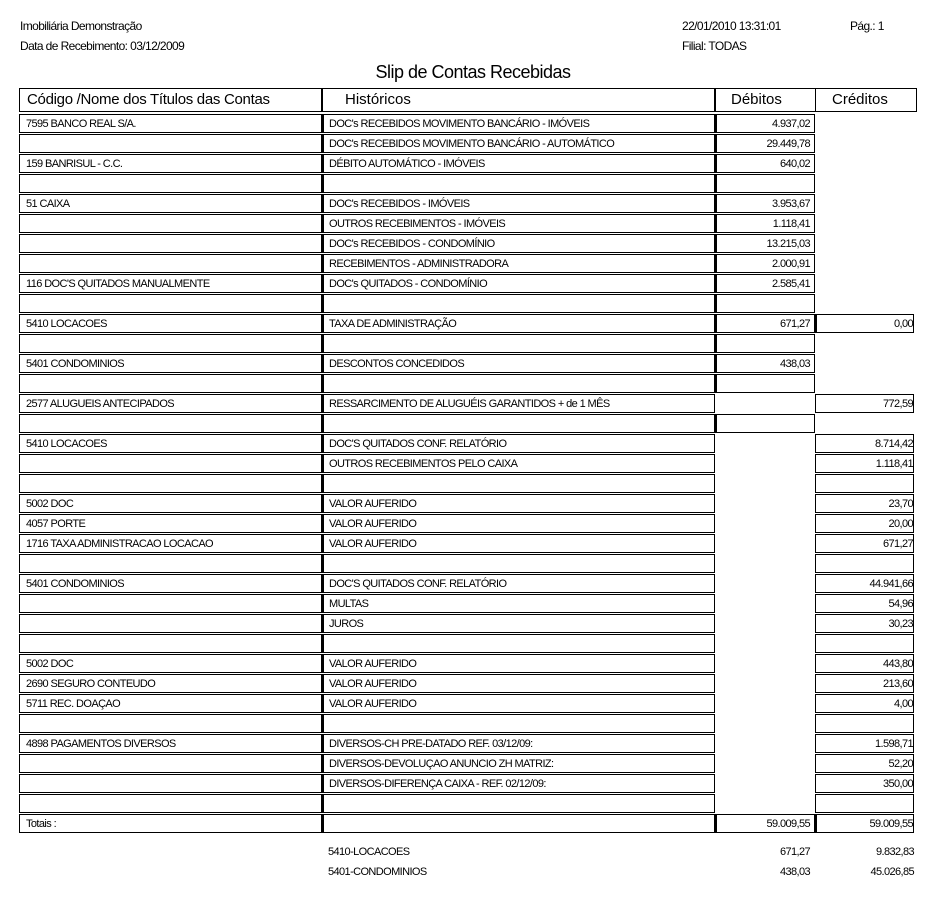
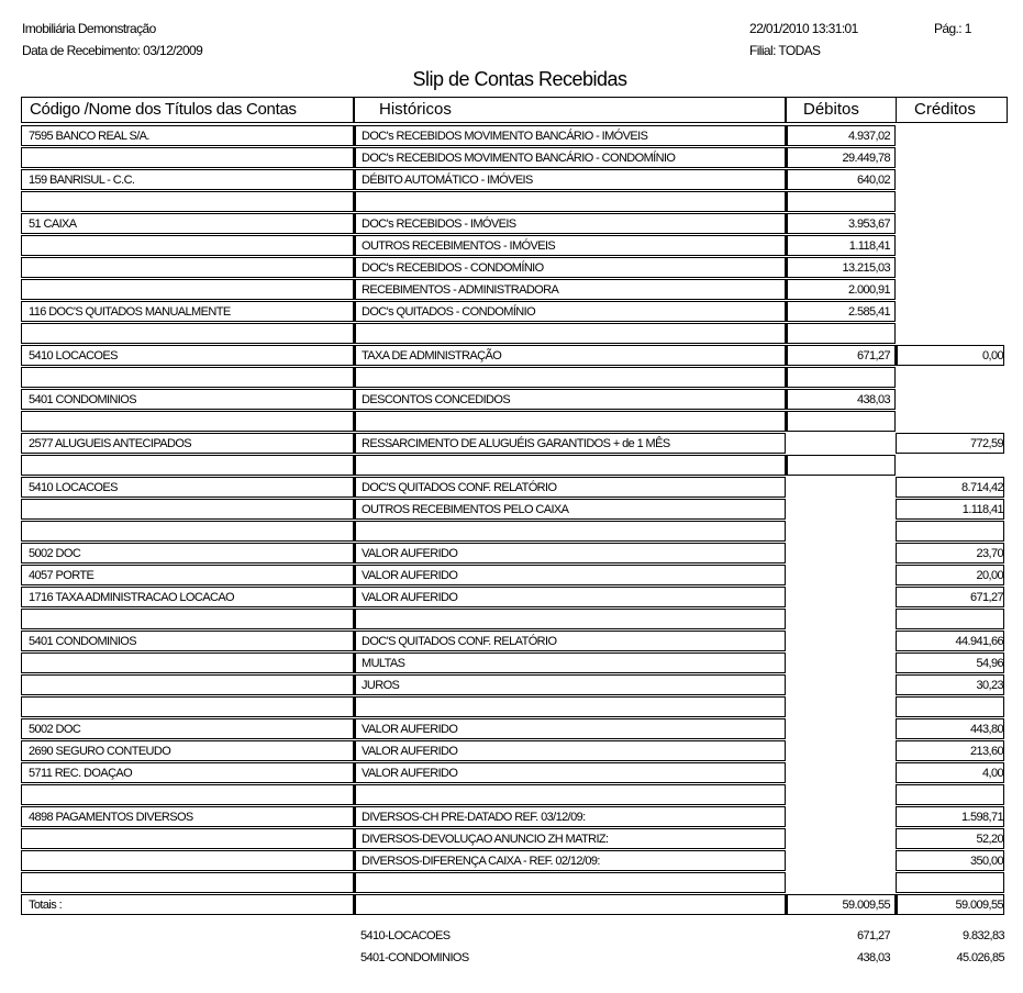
  Imobiliária Demonstração
  Data de Recebimento: 03/12/2009
  22/01/2010 13:31:01
  Pág.: 1
  Filial: TODAS
  Slip de Contas Recebidas
  Código /Nome dos Títulos das Contas
  Históricos
  Débitos
  Créditos
  7595 BANCO REAL S/A.
  DOC's RECEBIDOS MOVIMENTO BANCÁRIO - IMÓVEIS
  4.937,02
- DOC's RECEBIDOS MOVIMENTO BANCÁRIO - AUTOMÁTICO
+ DOC's RECEBIDOS MOVIMENTO BANCÁRIO - CONDOMÍNIO
  29.449,78
  159 BANRISUL - C.C.
  DÉBITO AUTOMÁTICO - IMÓVEIS
  640,02
  51 CAIXA
  DOC's RECEBIDOS - IMÓVEIS
  3.953,67
  OUTROS RECEBIMENTOS - IMÓVEIS
  1.118,41
  DOC's RECEBIDOS - CONDOMÍNIO
  13.215,03
  RECEBIMENTOS - ADMINISTRADORA
  2.000,91
  116 DOC'S QUITADOS MANUALMENTE
  DOC's QUITADOS - CONDOMÍNIO
  2.585,41
  5410 LOCACOES
  TAXA DE ADMINISTRAÇÃO
  671,27
  0,00
  5401 CONDOMINIOS
  DESCONTOS CONCEDIDOS
  438,03
  2577 ALUGUEIS ANTECIPADOS
  RESSARCIMENTO DE ALUGUÉIS GARANTIDOS + de 1 MÊS
  772,59
  5410 LOCACOES
  DOC'S QUITADOS CONF. RELATÓRIO
  8.714,42
  OUTROS RECEBIMENTOS PELO CAIXA
  1.118,41
  5002 DOC
  VALOR AUFERIDO
  23,70
  4057 PORTE
  VALOR AUFERIDO
  20,00
  1716 TAXA ADMINISTRACAO LOCACAO
  VALOR AUFERIDO
  671,27
  5401 CONDOMINIOS
  DOC'S QUITADOS CONF. RELATÓRIO
  44.941,66
  MULTAS
  54,96
  JUROS
  30,23
  5002 DOC
  VALOR AUFERIDO
  443,80
  2690 SEGURO CONTEUDO
  VALOR AUFERIDO
  213,60
  5711 REC. DOAÇAO
  VALOR AUFERIDO
  4,00
  4898 PAGAMENTOS DIVERSOS
  DIVERSOS-CH PRE-DATADO REF. 03/12/09:
  1.598,71
  DIVERSOS-DEVOLUÇAO ANUNCIO ZH MATRIZ:
  52,20
  DIVERSOS-DIFERENÇA CAIXA - REF. 02/12/09:
  350,00
  Totais :
  59.009,55
  59.009,55
  5410-LOCACOES
  671,27
  9.832,83
  5401-CONDOMINIOS
  438,03
  45.026,85
